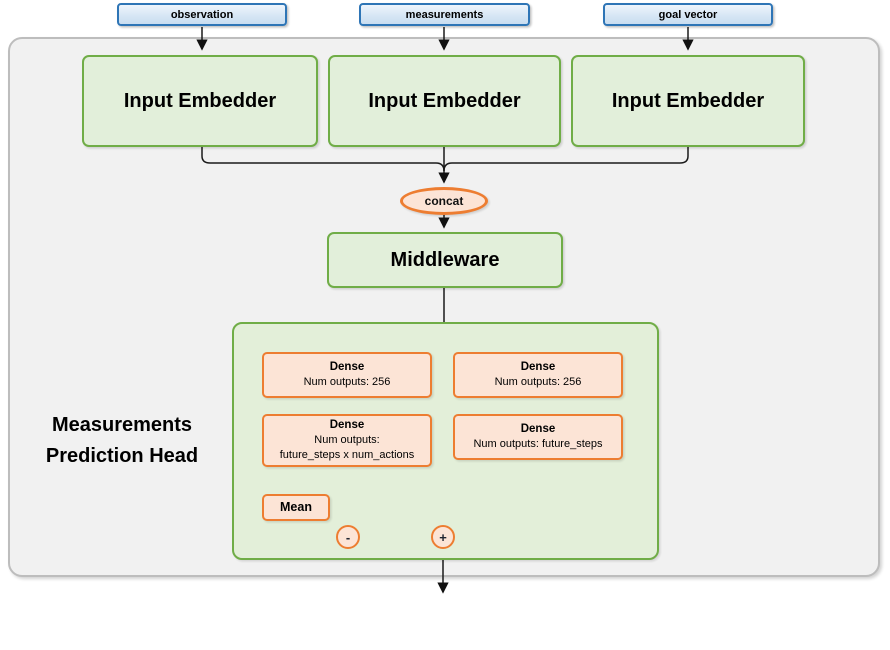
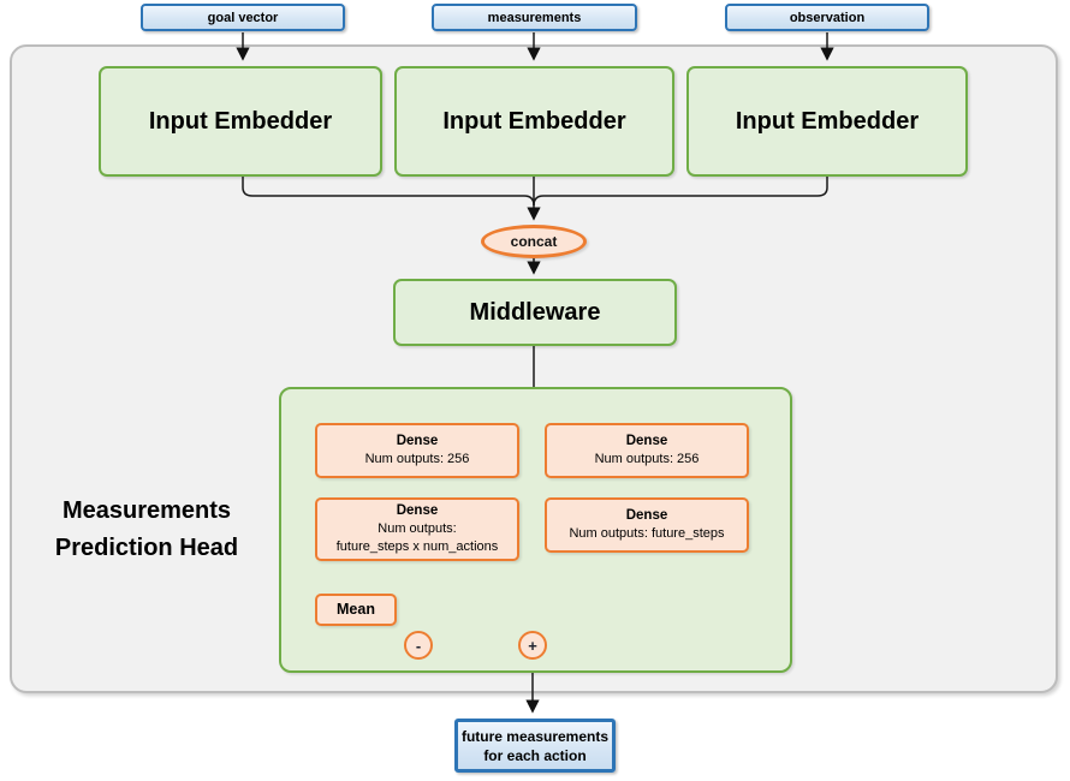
- observation
+ goal vector
  measurements
- goal vector
+ observation
  Input Embedder
  Input Embedder
  Input Embedder
  concat
  Middleware
  Measurements
  Prediction Head
  Dense
  Num outputs: 256
  Dense
  Num outputs:
  future_steps x num_actions
  Dense
  Num outputs: 256
  Dense
  Num outputs: future_steps
  Mean
  -
  +
+ future measurements
+ for each action
